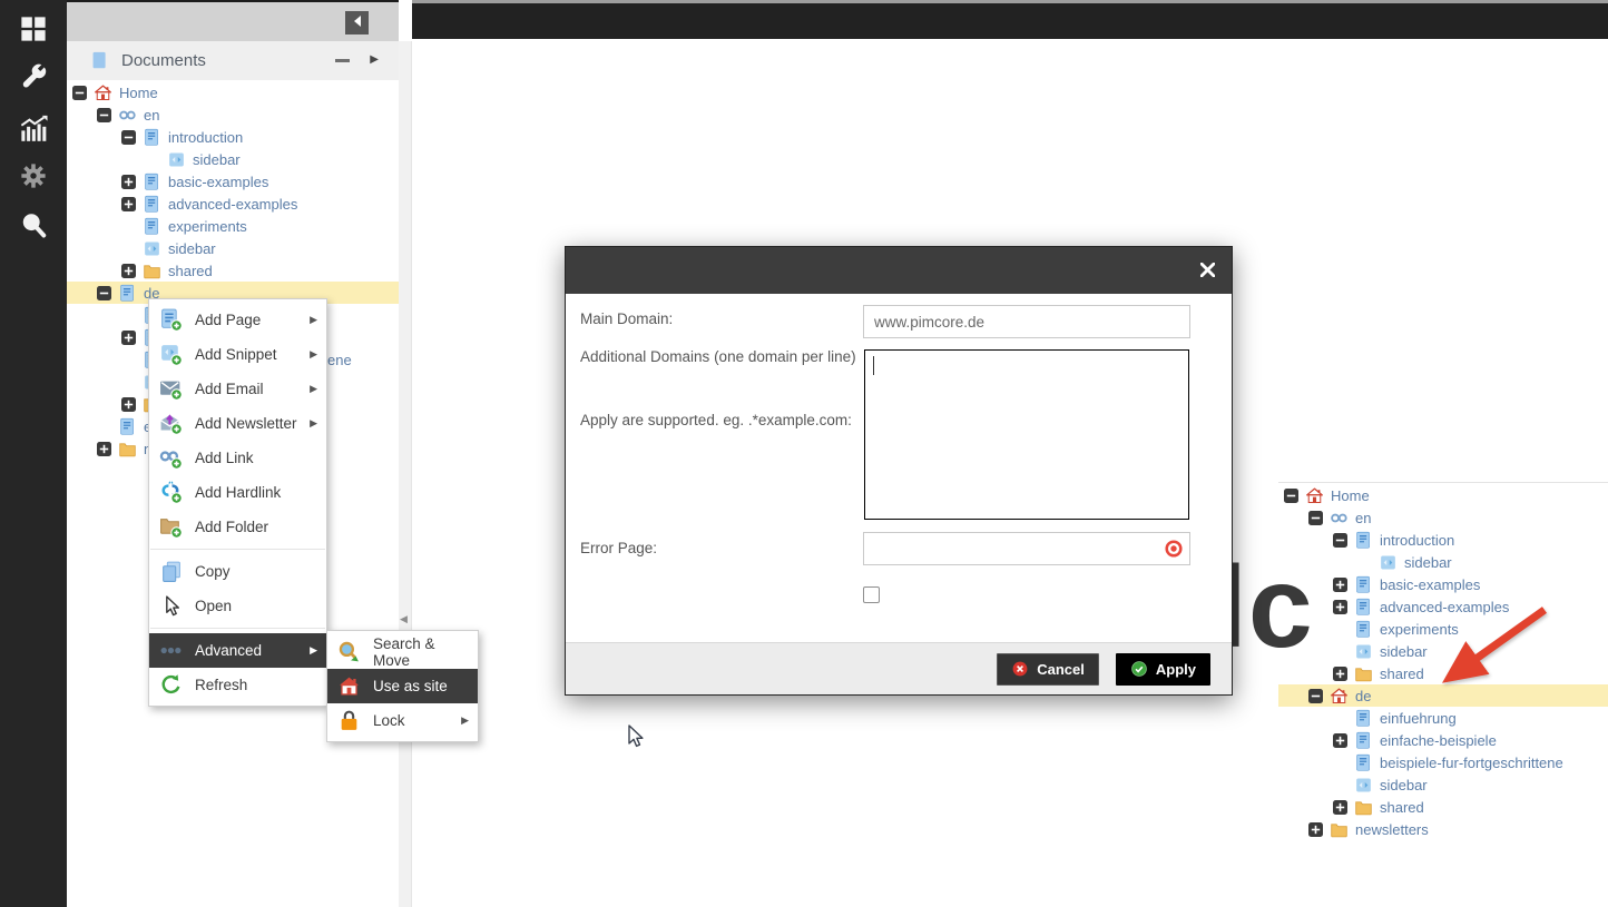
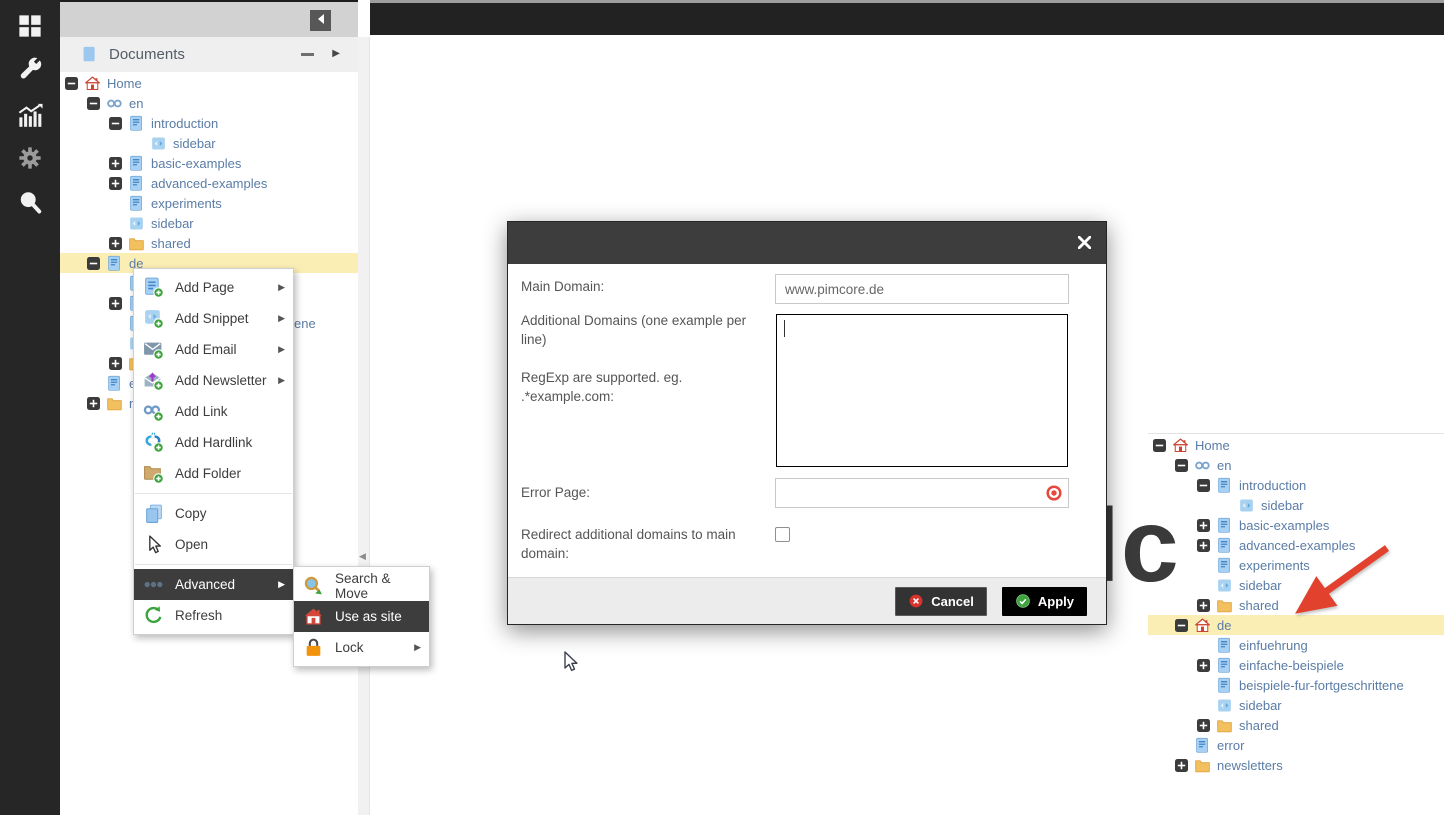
  Documents
  ▶
  Home
  en
  introduction
  sidebar
  basic-examples
  advanced-examples
  experiments
  sidebar
  shared
  de
  ◀
  Home
  en
  introduction
  sidebar
  basic-examples
  advanced-examples
  experiments
  sidebar
  shared
  de
  einfuehrung
  einfache-beispiele
  beispiele-fur-fortgeschrittene
  sidebar
  shared
+ error
  newsletters
  Add Page
  ▶
  Add Snippet
  ▶
  Add Email
  ▶
  Add Newsletter
  ▶
  Add Link
  Add Hardlink
  Add Folder
  Copy
  Open
  Advanced
  ▶
  Refresh
  Search & Move
  Use as site
  Lock
  ▶
  Main Domain:
  www.pimcore.de
- Additional Domains (one domain per line)
+ Additional Domains (one example per line)
- Apply are supported. eg. .*example.com:
+ RegExp are supported. eg. .*example.com:
  Error Page:
+ Redirect additional domains to main domain:
  Cancel
  Apply
